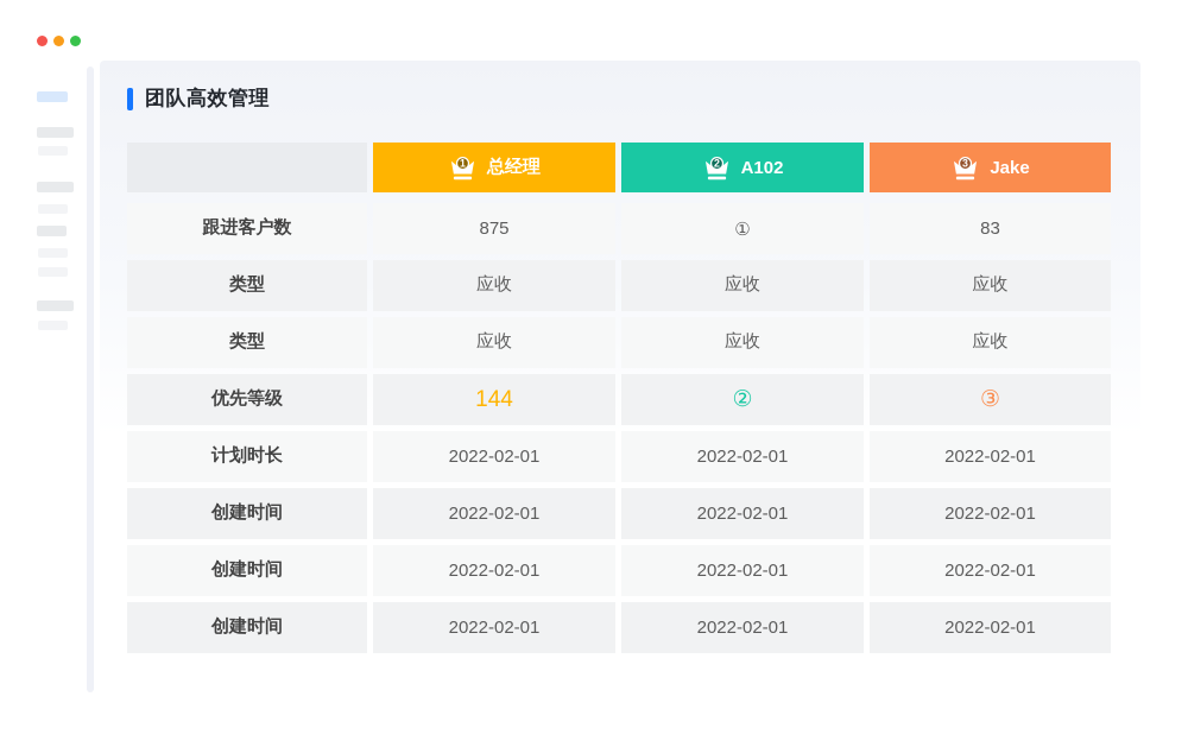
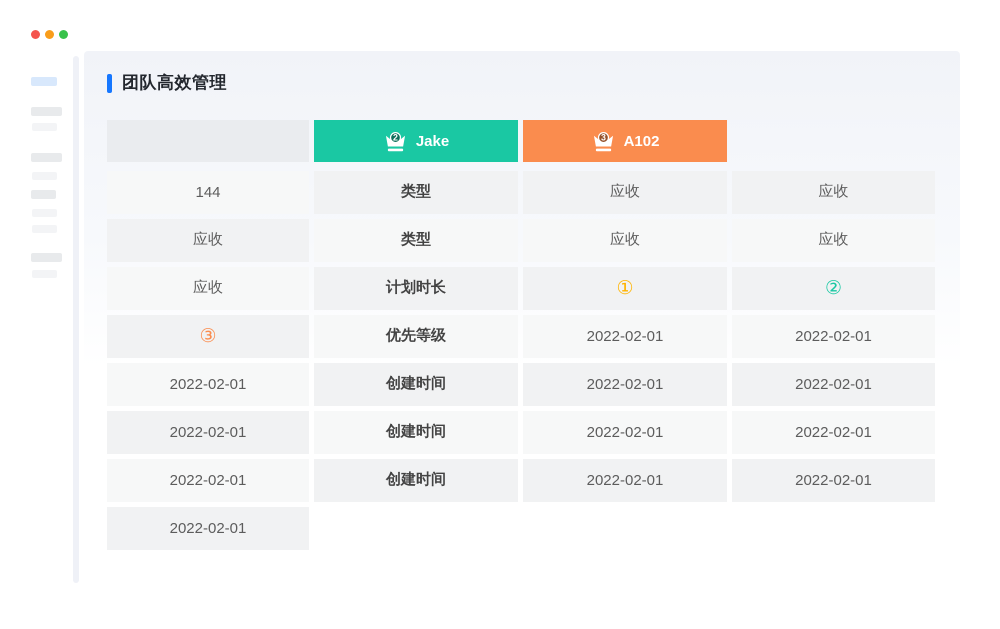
  团队高效管理
- 1
- 总经理
  2
- A102
+ Jake
  3
- Jake
+ A102
- 跟进客户数
- 875
- ①
+ 144
- 83
  类型
  应收
  应收
  应收
  类型
  应收
  应收
  应收
- 优先等级
+ 计划时长
- 144
+ ①
  ②
  ③
- 计划时长
+ 优先等级
  2022-02-01
  2022-02-01
  2022-02-01
  创建时间
  2022-02-01
  2022-02-01
  2022-02-01
  创建时间
  2022-02-01
  2022-02-01
  2022-02-01
  创建时间
  2022-02-01
  2022-02-01
  2022-02-01
